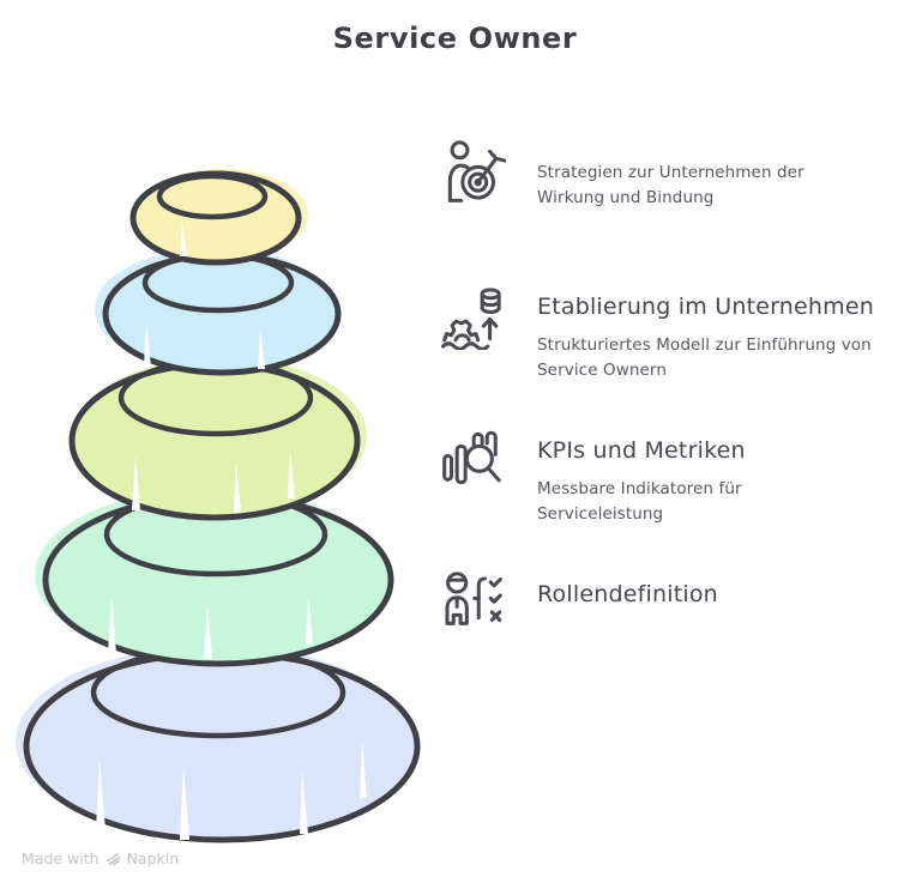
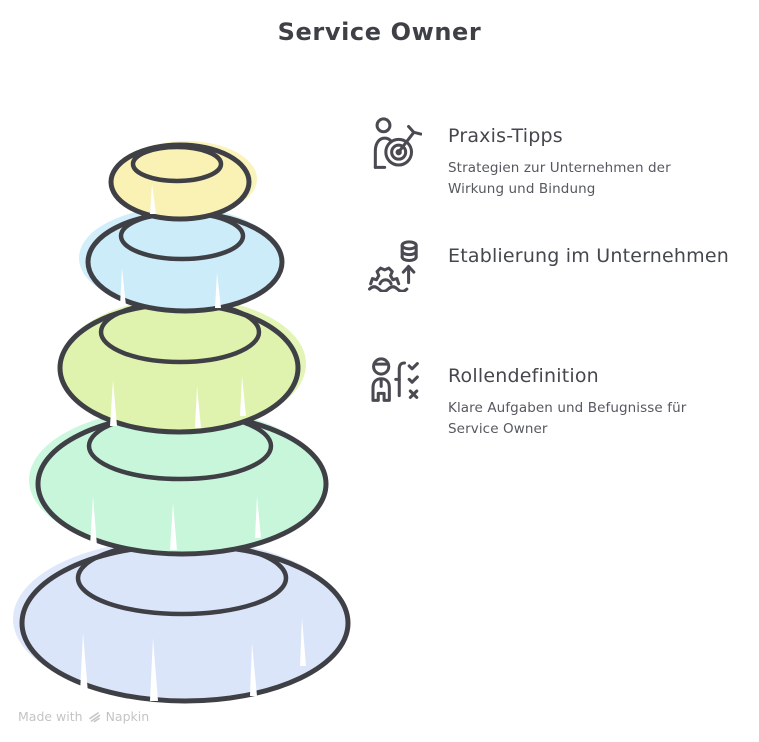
  Service Owner
+ Praxis-Tipps
  Strategien zur Unternehmen der Wirkung und Bindung
  Etablierung im Unternehmen
- Strukturiertes Modell zur Einführung von Service Ownern
- KPIs und Metriken
- Messbare Indikatoren für Serviceleistung
  Rollendefinition
+ Klare Aufgaben und Befugnisse für Service Owner
  Made with
  Napkin
